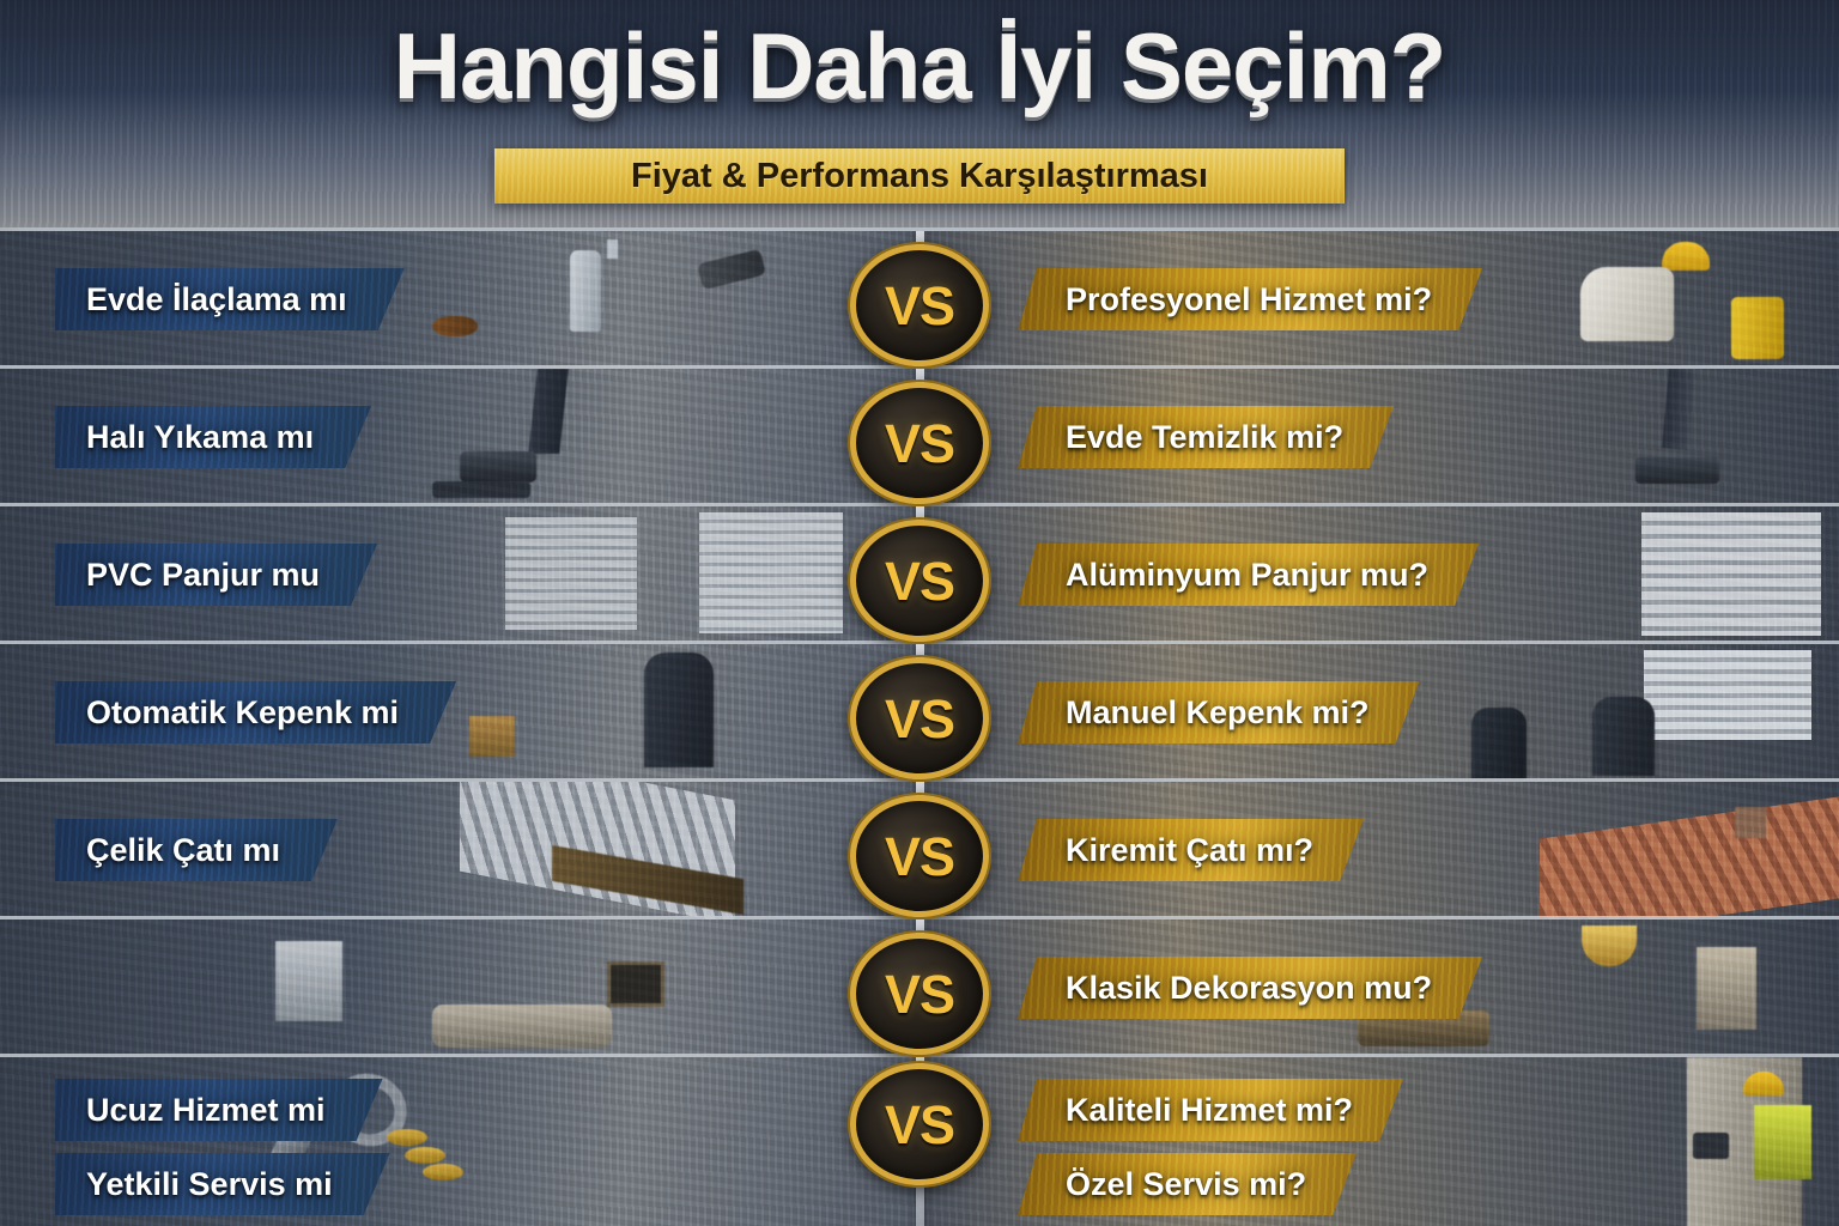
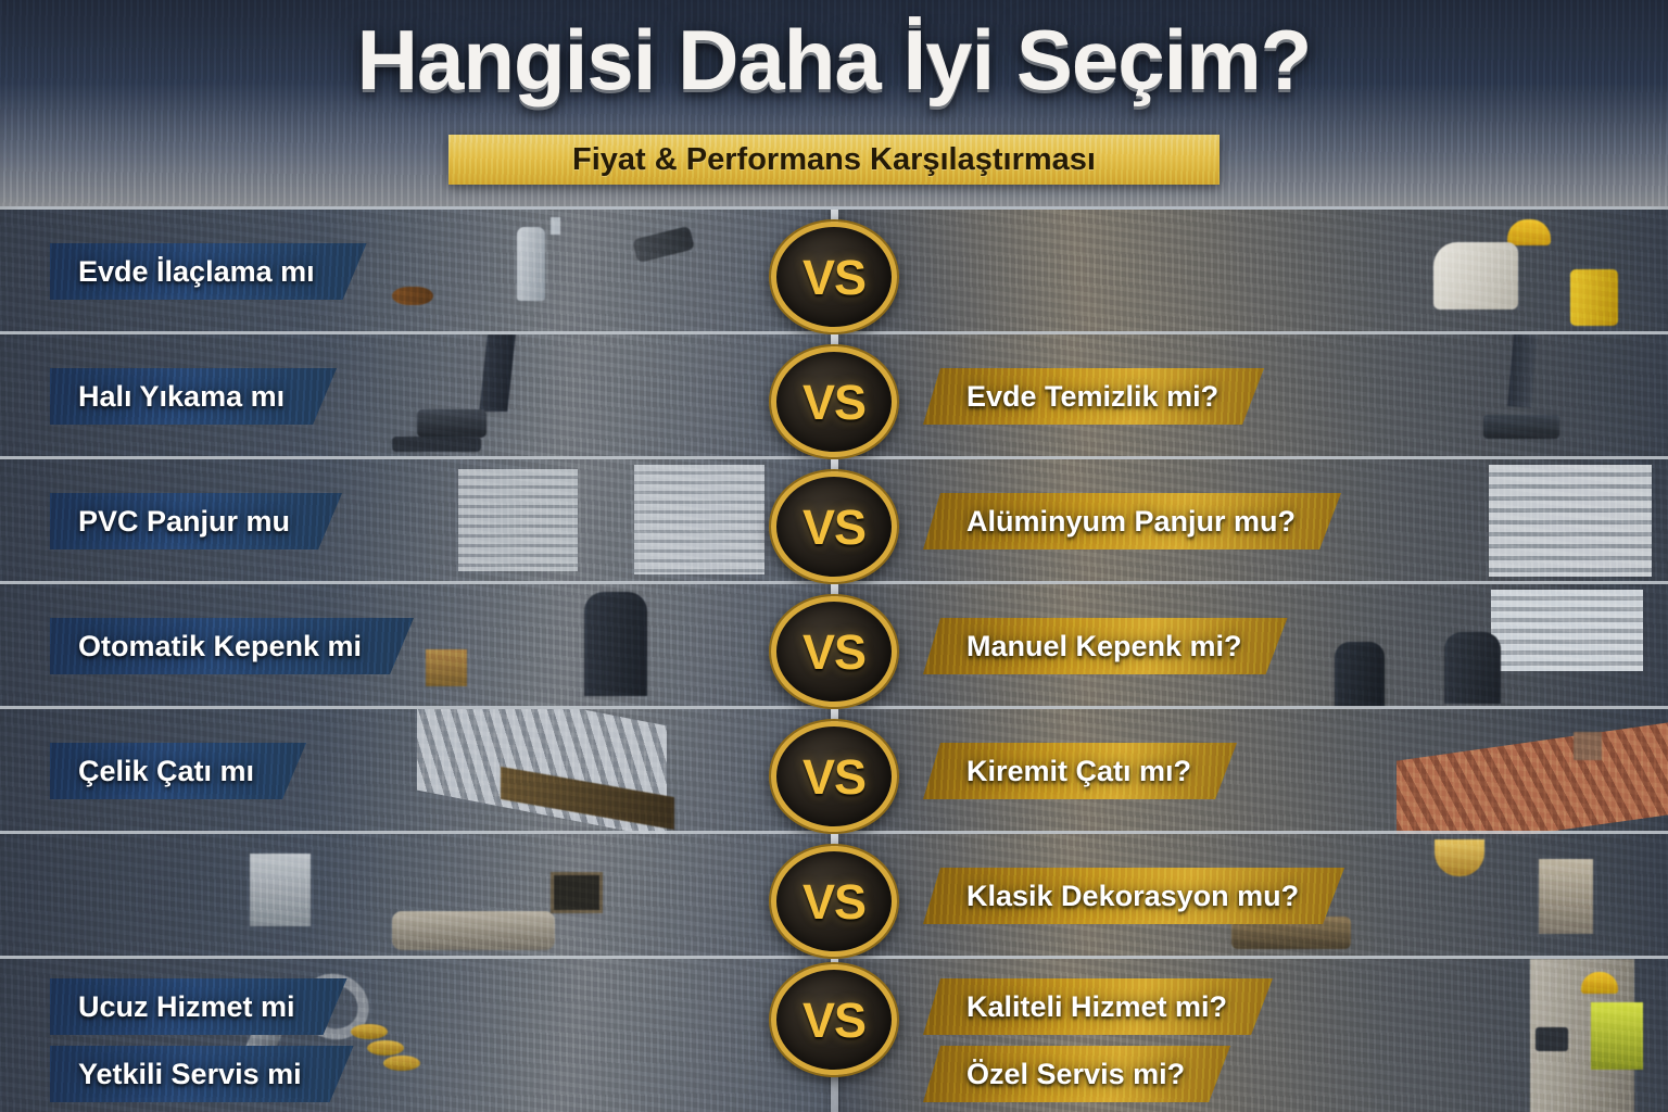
  Hangisi Daha İyi Seçim?
  Fiyat & Performans Karşılaştırması
  Evde İlaçlama mı
- Profesyonel Hizmet mi?
  VS
  Halı Yıkama mı
  Evde Temizlik mi?
  VS
  PVC Panjur mu
  Alüminyum Panjur mu?
  VS
  Otomatik Kepenk mi
  Manuel Kepenk mi?
  VS
  Çelik Çatı mı
  Kiremit Çatı mı?
  VS
  Klasik Dekorasyon mu?
  VS
  Ucuz Hizmet mi
  Kaliteli Hizmet mi?
  Yetkili Servis mi
  Özel Servis mi?
  VS
